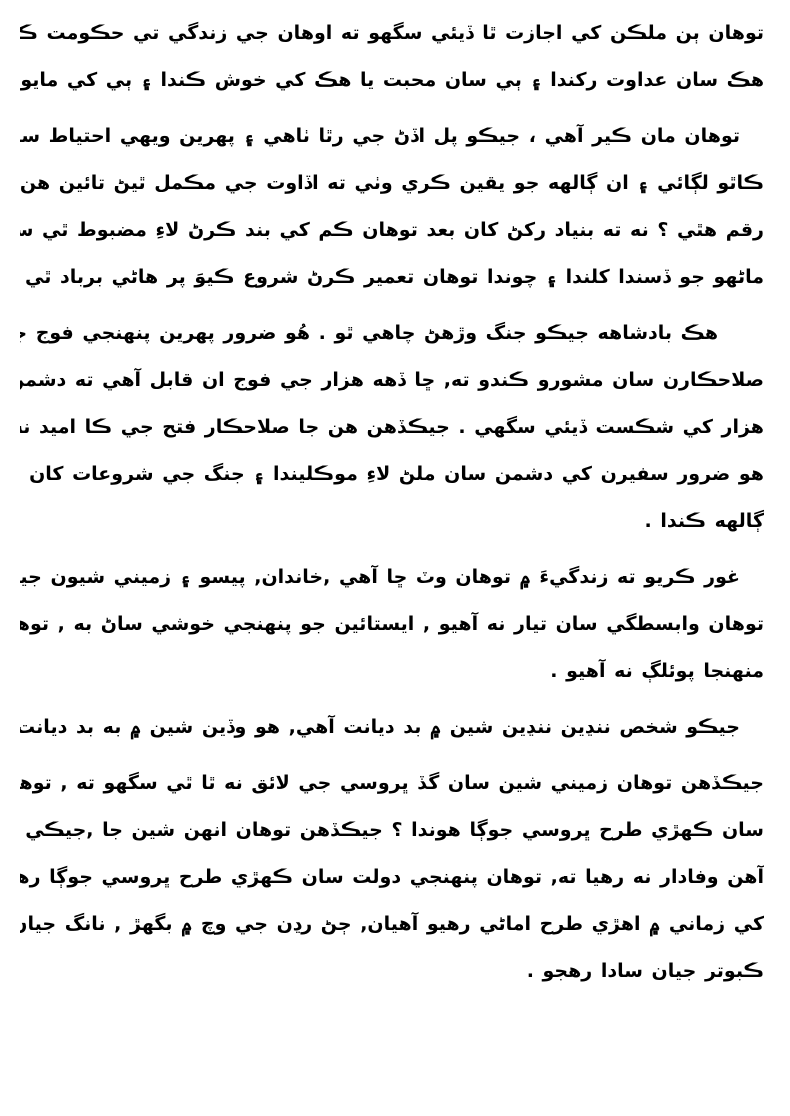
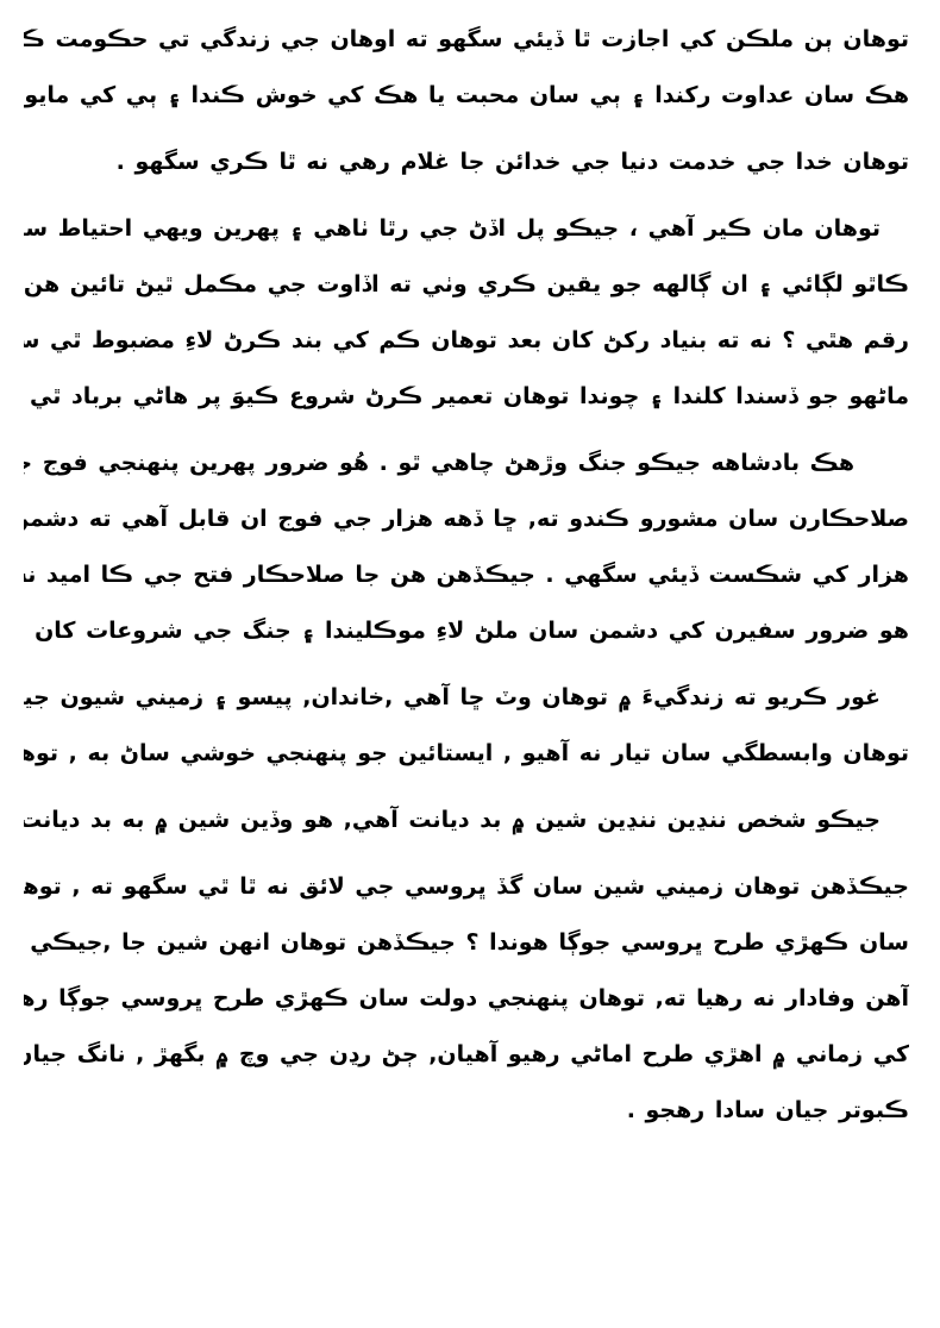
  توهان ٻن ملڪن کي اجازت ٿا ڏيئي سگهو ته اوهان جي زندگي تي حڪومت ڪ
  هڪ سان عداوت رکندا ۽ ٻي سان محبت يا هڪ کي خوش ڪندا ۽ ٻي کي مايو
+ توهان خدا جي خدمت دنيا جي خدائن جا غلام رهي نه ٿا ڪري سگهو .
  توهان مان ڪير آهي ، جيڪو پل اڏڻ جي رٿا ٺاهي ۽ پهرين ويهي احتياط س
  ڪاٿو لڳائي ۽ ان ڳالهه جو يقين ڪري وٺي ته اڏاوت جي مڪمل ٿيڻ تائين هن
  رقم هٿي ؟ نه ته بنياد رکڻ کان بعد توهان ڪم کي بند ڪرڻ لاءِ مضبوط ٿي س
  ماڻهو جو ڏسندا کلندا ۽ چوندا توهان تعمير ڪرڻ شروع ڪيوَ پر هاڻي برباد ٿي
  هڪ بادشاهه جيڪو جنگ وڙهڻ چاهي ٿو . هُو ضرور پهرين پنهنجي فوج ج
  صلاحڪارن سان مشورو ڪندو ته, ڇا ڏهه هزار جي فوج ان قابل آهي ته دشم
  هزار کي شڪست ڏيئي سگهي . جيڪڏهن هن جا صلاحڪار فتح جي ڪا اميد ن
  هو ضرور سفيرن کي دشمن سان ملڻ لاءِ موڪليندا ۽ جنگ جي شروعات کان
- ڳالهه ڪندا .
  غور ڪريو ته زندگيءَ ۾ توهان وٽ ڇا آهي ,خاندان, پيسو ۽ زميني شيون جي
  توهان وابسطگي سان تيار نه آهيو , ايستائين جو پنهنجي خوشي ساڻ به , توه
- منهنجا پوئلڳ نه آهيو .
  جيڪو شخص ننڍين ننڍين شين ۾ بد ديانت آهي, هو وڏين شين ۾ به بد ديانت
  جيڪڏهن توهان زميني شين سان گڏ ڀروسي جي لائق نه ٿا ٿي سگهو ته , توه
  سان ڪهڙي طرح ڀروسي جوڳا هوندا ؟ جيڪڏهن توهان انهن شين جا ,جيڪي
  آهن وفادار نه رهيا ته, توهان پنهنجي دولت سان ڪهڙي طرح ڀروسي جوڳا ره
  کي زماني ۾ اهڙي طرح اماڻي رهيو آهيان, ڄڻ رڍن جي وچ ۾ بگهڙ , نانگ جيان
  ڪبوتر جيان سادا رهجو .
